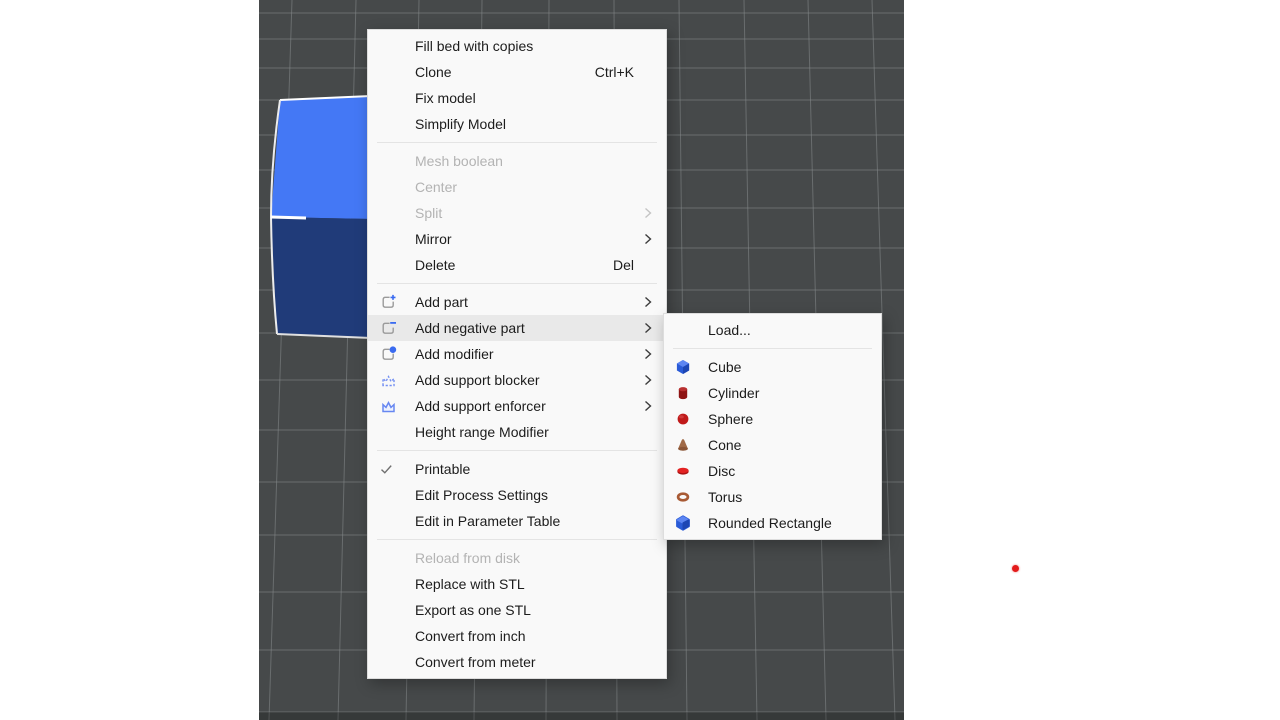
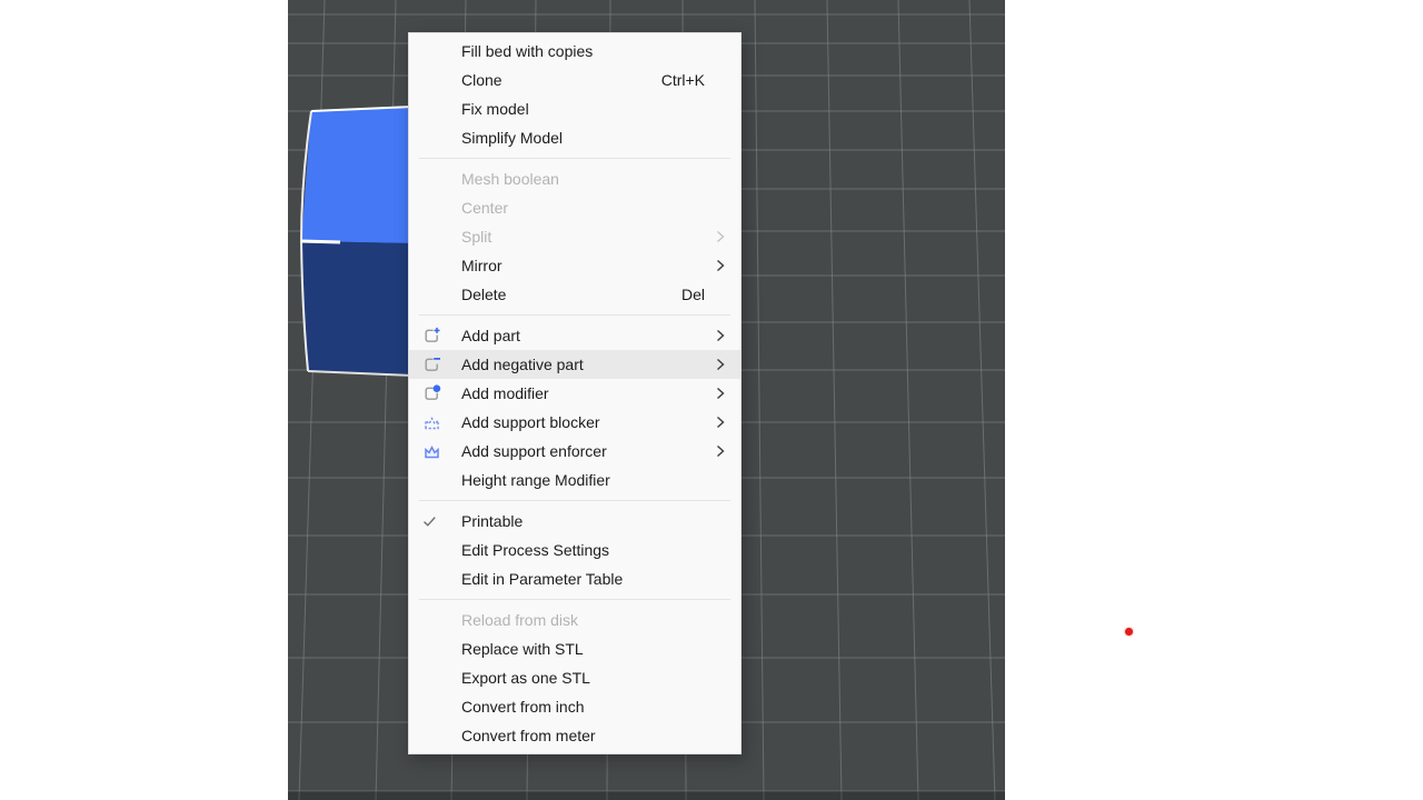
  Fill bed with copies
  Clone
  Ctrl+K
  Fix model
  Simplify Model
  Mesh boolean
  Center
  Split
  Mirror
  Delete
  Del
  Add part
  Add negative part
  Add modifier
  Add support blocker
  Add support enforcer
  Height range Modifier
  Printable
  Edit Process Settings
  Edit in Parameter Table
  Reload from disk
  Replace with STL
  Export as one STL
  Convert from inch
  Convert from meter
- Load...
- Cube
- Cylinder
- Sphere
- Cone
- Disc
- Torus
- Rounded Rectangle
